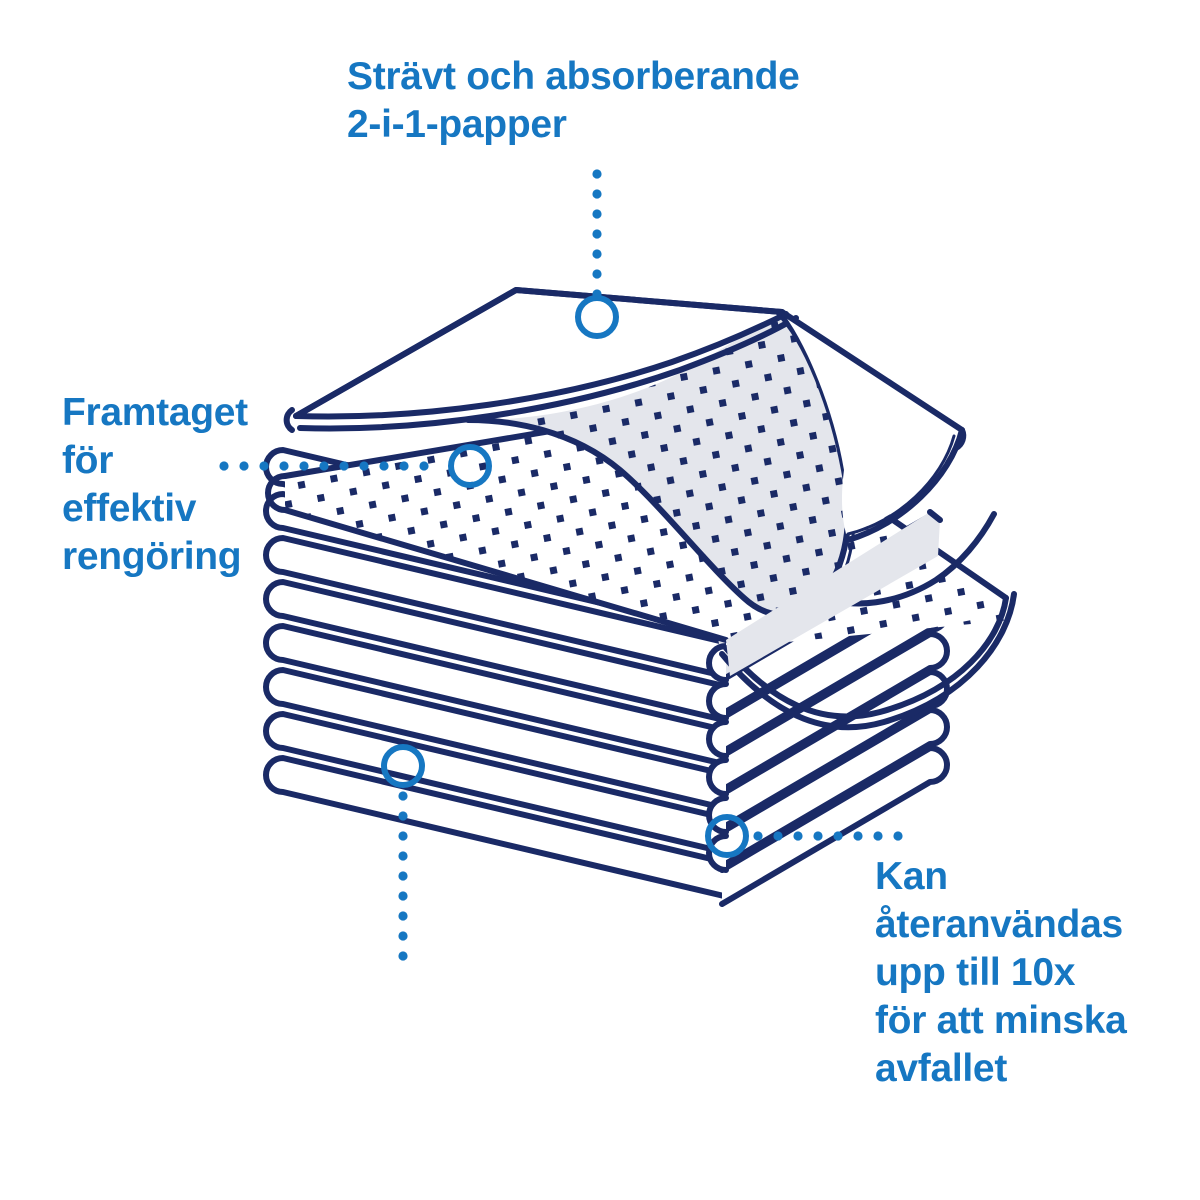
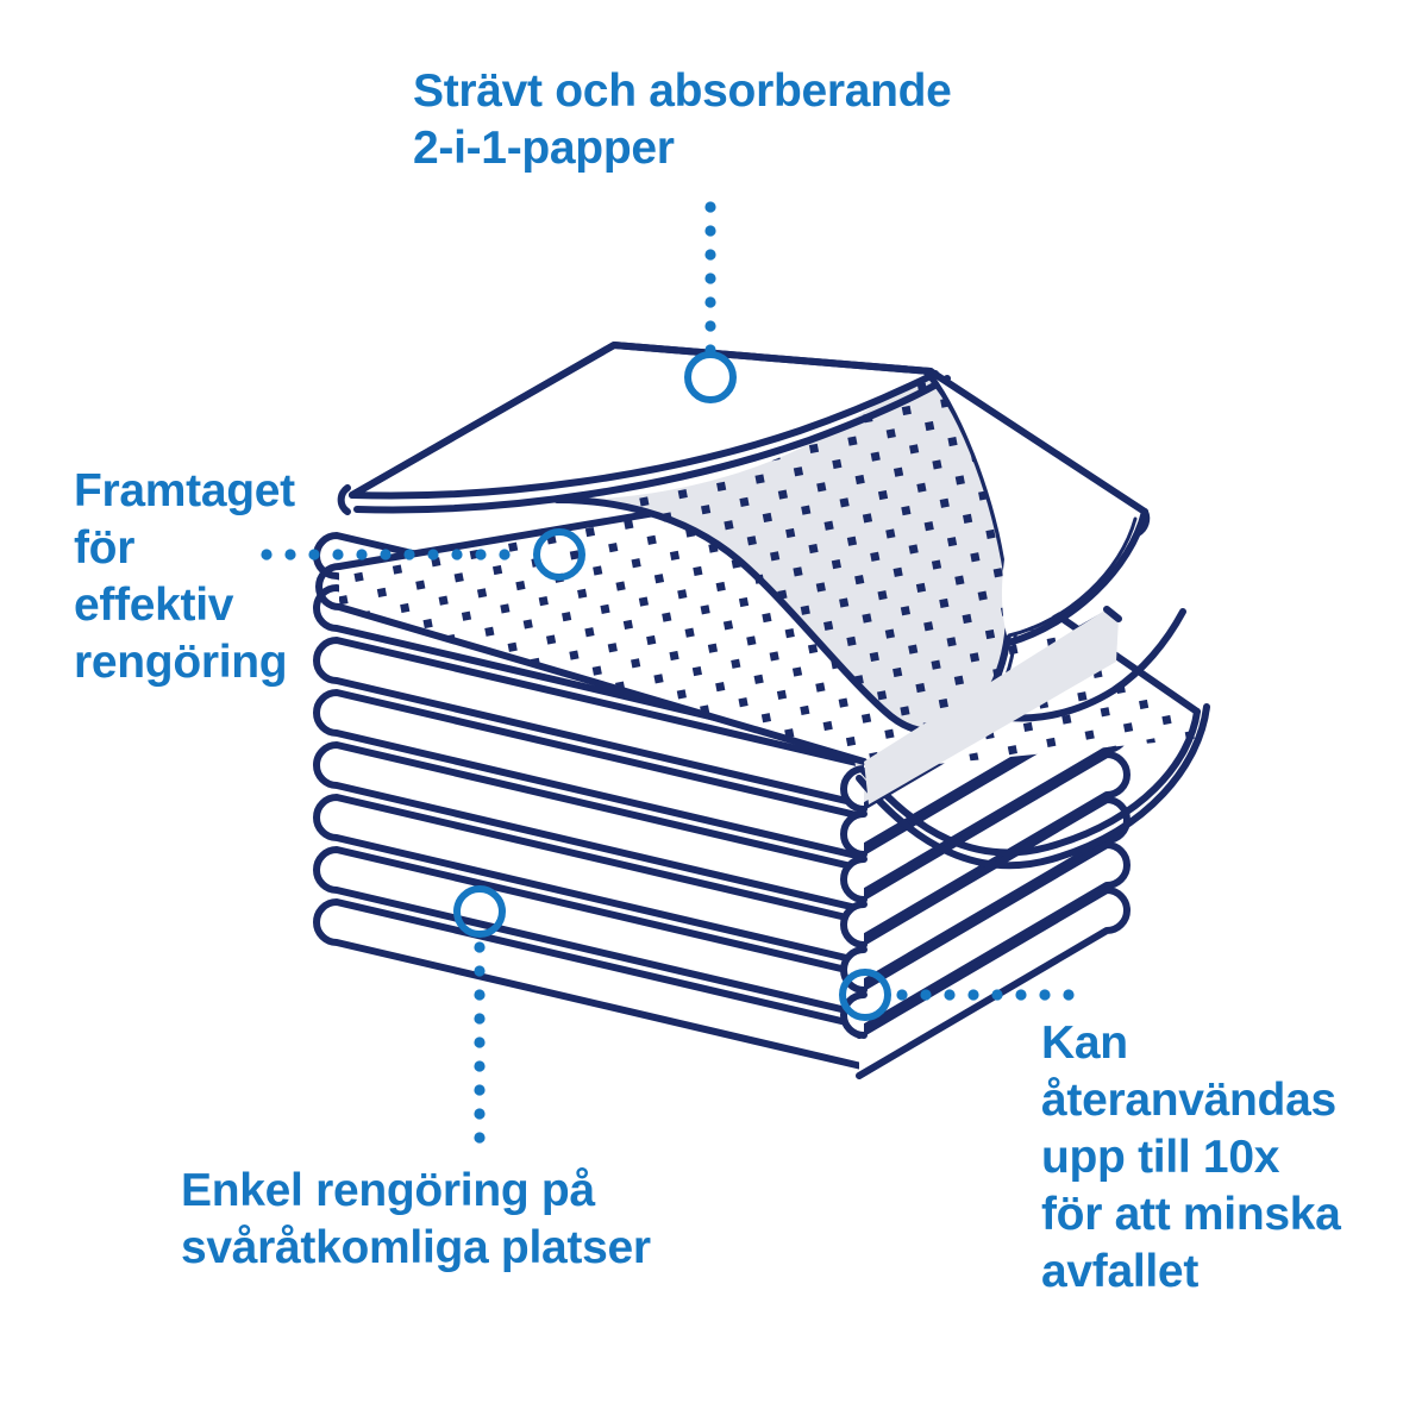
  Strävt och absorberande
  2-i-1-papper
  Framtaget
  för
  effektiv
  rengöring
+ Enkel rengöring på
+ svåråtkomliga platser
  Kan
  återanvändas
  upp till 10x
  för att minska
  avfallet
